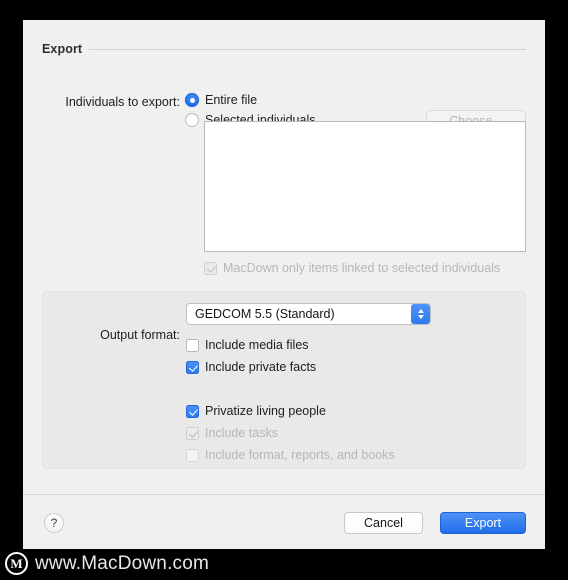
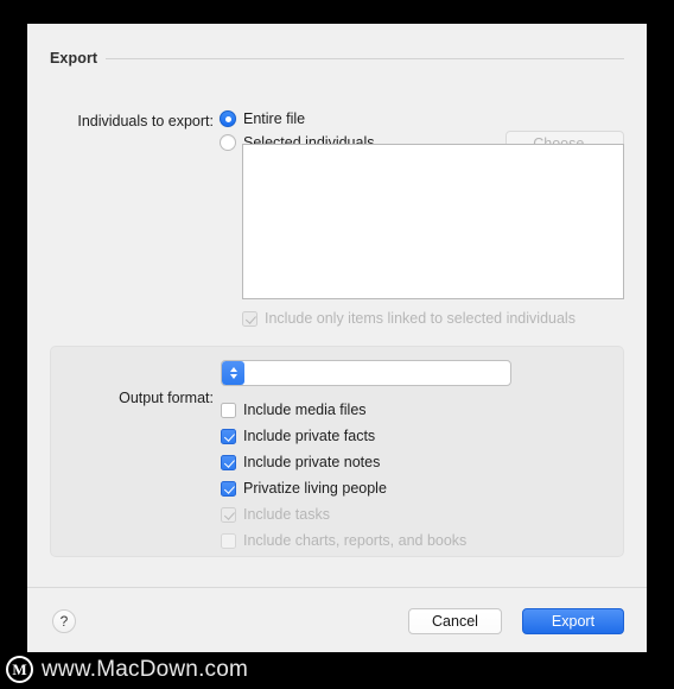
  Export
  Individuals to export:
  Entire file
  Selected individuals
- MacDown only items linked to selected individuals
+ Include only items linked to selected individuals
  Output format:
- GEDCOM 5.5 (Standard)
  Include media files
  Include private facts
+ Include private notes
  Privatize living people
  Include tasks
- Include format, reports, and books
+ Include charts, reports, and books
  ?
  Cancel
  Export
  M
  www.MacDown.com
